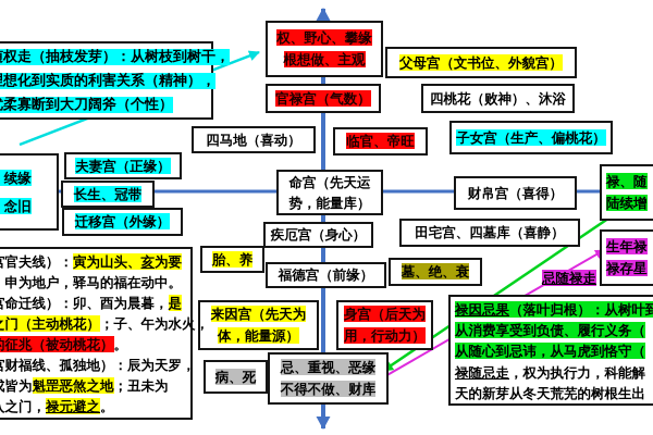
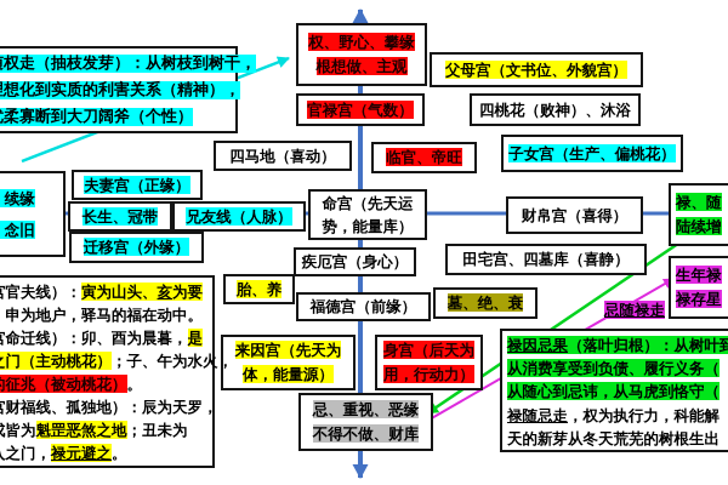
  权走（抽枝发芽）：从树枝到树干，
  想化到实质的利害关系（精神），
  柔寡断到大刀阔斧（个性）
  权、野心、攀缘
  根想做、主观
  官禄宫（气数）
  父母宫（文书位、外貌宫）
  四桃花（败神）、沐浴
  子女宫（生产、偏桃花）
  临官、帝旺
  四马地（喜动）
  命宫（先天运
  势，能量库）
  财帛宫（喜得）
  夫妻宫（正缘）
  长生、冠带
+ 兄友线（人脉）
  迁移宫（外缘）
  疾厄宫（身心）
  胎、养
  福德宫（前缘）
  田宅宫、四墓库（喜静）
  墓、绝、衰
  来因宫（先天为
  体，能量源）
  身宫（后天为
  用，行动力）
- 病、死
  忌、重视、恶缘
  不得不做、财库
  禄、随
  陆续增
  生年禄
  禄存星
  忌随禄走
  官夫线）：寅为山头、亥为要
  申为地户，驿马的福在动中。
  命迁线）：卯、酉为晨暮，是
  门（主动桃花）；子、午为水火，
  征兆（被动桃花）。
  财福线、孤独地）：辰为天罗，
  皆为魁罡恶煞之地；丑未为
  之门，禄元避之。
  禄因忌果（落叶归根）：从树叶到
  从消费享受到负债、履行义务（
  从随心到忌讳，从马虎到恪守（
  禄随忌走，权为执行力，科能解
  天的新芽从冬天荒芜的树根生出
